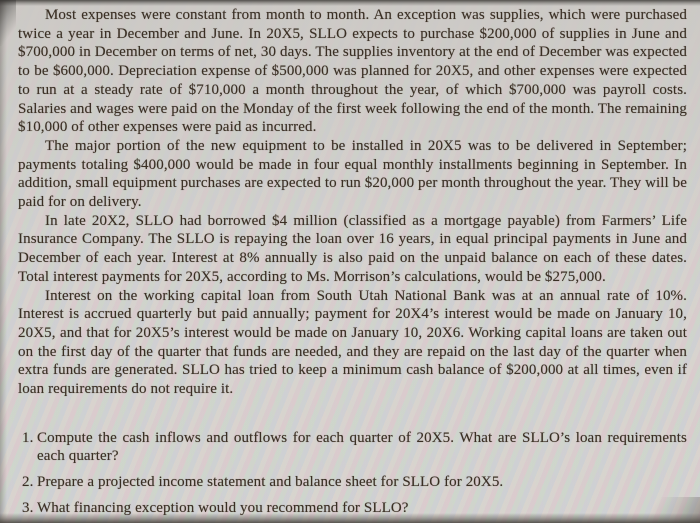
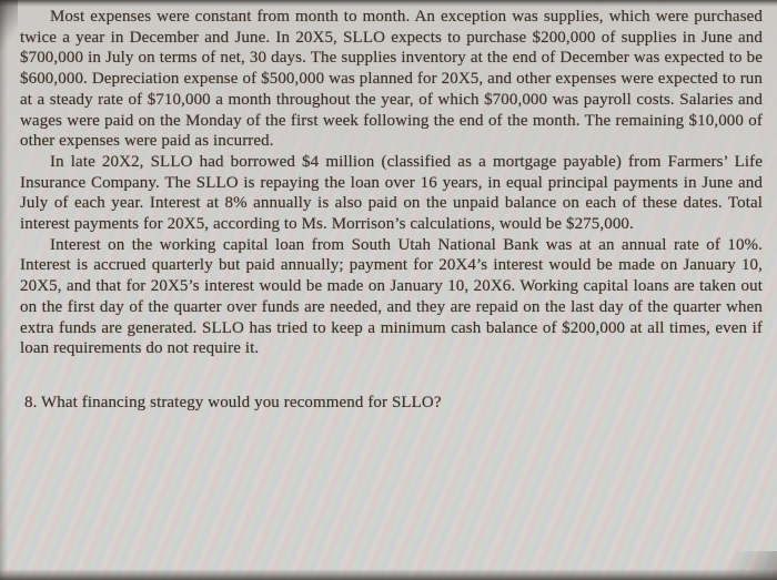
- Most expenses were constant from month to month. An exception was supplies, which were purchased twice a year in December and June. In 20X5, SLLO expects to purchase $200,000 of supplies in June and $700,000 in December on terms of net, 30 days. The supplies inventory at the end of December was expected to be $600,000. Depreciation expense of $500,000 was planned for 20X5, and other expenses were expected to run at a steady rate of $710,000 a month throughout the year, of which $700,000 was payroll costs. Salaries and wages were paid on the Monday of the first week following the end of the month. The remaining $10,000 of other expenses were paid as incurred.
+ Most expenses were constant from month to month. An exception was supplies, which were purchased twice a year in December and June. In 20X5, SLLO expects to purchase $200,000 of supplies in June and $700,000 in July on terms of net, 30 days. The supplies inventory at the end of December was expected to be $600,000. Depreciation expense of $500,000 was planned for 20X5, and other expenses were expected to run at a steady rate of $710,000 a month throughout the year, of which $700,000 was payroll costs. Salaries and wages were paid on the Monday of the first week following the end of the month. The remaining $10,000 of other expenses were paid as incurred.
- The major portion of the new equipment to be installed in 20X5 was to be delivered in September; payments totaling $400,000 would be made in four equal monthly installments beginning in September. In addition, small equipment purchases are expected to run $20,000 per month throughout the year. They will be paid for on delivery.
- In late 20X2, SLLO had borrowed $4 million (classified as a mortgage payable) from Farmers’ Life Insurance Company. The SLLO is repaying the loan over 16 years, in equal principal payments in June and December of each year. Interest at 8% annually is also paid on the unpaid balance on each of these dates. Total interest payments for 20X5, according to Ms. Morrison’s calculations, would be $275,000.
+ In late 20X2, SLLO had borrowed $4 million (classified as a mortgage payable) from Farmers’ Life Insurance Company. The SLLO is repaying the loan over 16 years, in equal principal payments in June and July of each year. Interest at 8% annually is also paid on the unpaid balance on each of these dates. Total interest payments for 20X5, according to Ms. Morrison’s calculations, would be $275,000.
- Interest on the working capital loan from South Utah National Bank was at an annual rate of 10%. Interest is accrued quarterly but paid annually; payment for 20X4’s interest would be made on January 10, 20X5, and that for 20X5’s interest would be made on January 10, 20X6. Working capital loans are taken out on the first day of the quarter that funds are needed, and they are repaid on the last day of the quarter when extra funds are generated. SLLO has tried to keep a minimum cash balance of $200,000 at all times, even if loan requirements do not require it.
+ Interest on the working capital loan from South Utah National Bank was at an annual rate of 10%. Interest is accrued quarterly but paid annually; payment for 20X4’s interest would be made on January 10, 20X5, and that for 20X5’s interest would be made on January 10, 20X6. Working capital loans are taken out on the first day of the quarter over funds are needed, and they are repaid on the last day of the quarter when extra funds are generated. SLLO has tried to keep a minimum cash balance of $200,000 at all times, even if loan requirements do not require it.
- 1.
- Compute the cash inflows and outflows for each quarter of 20X5. What are SLLO’s loan requirements each quarter?
- 2.
- Prepare a projected income statement and balance sheet for SLLO for 20X5.
- 3.
+ 8.
- What financing exception would you recommend for SLLO?
+ What financing strategy would you recommend for SLLO?
